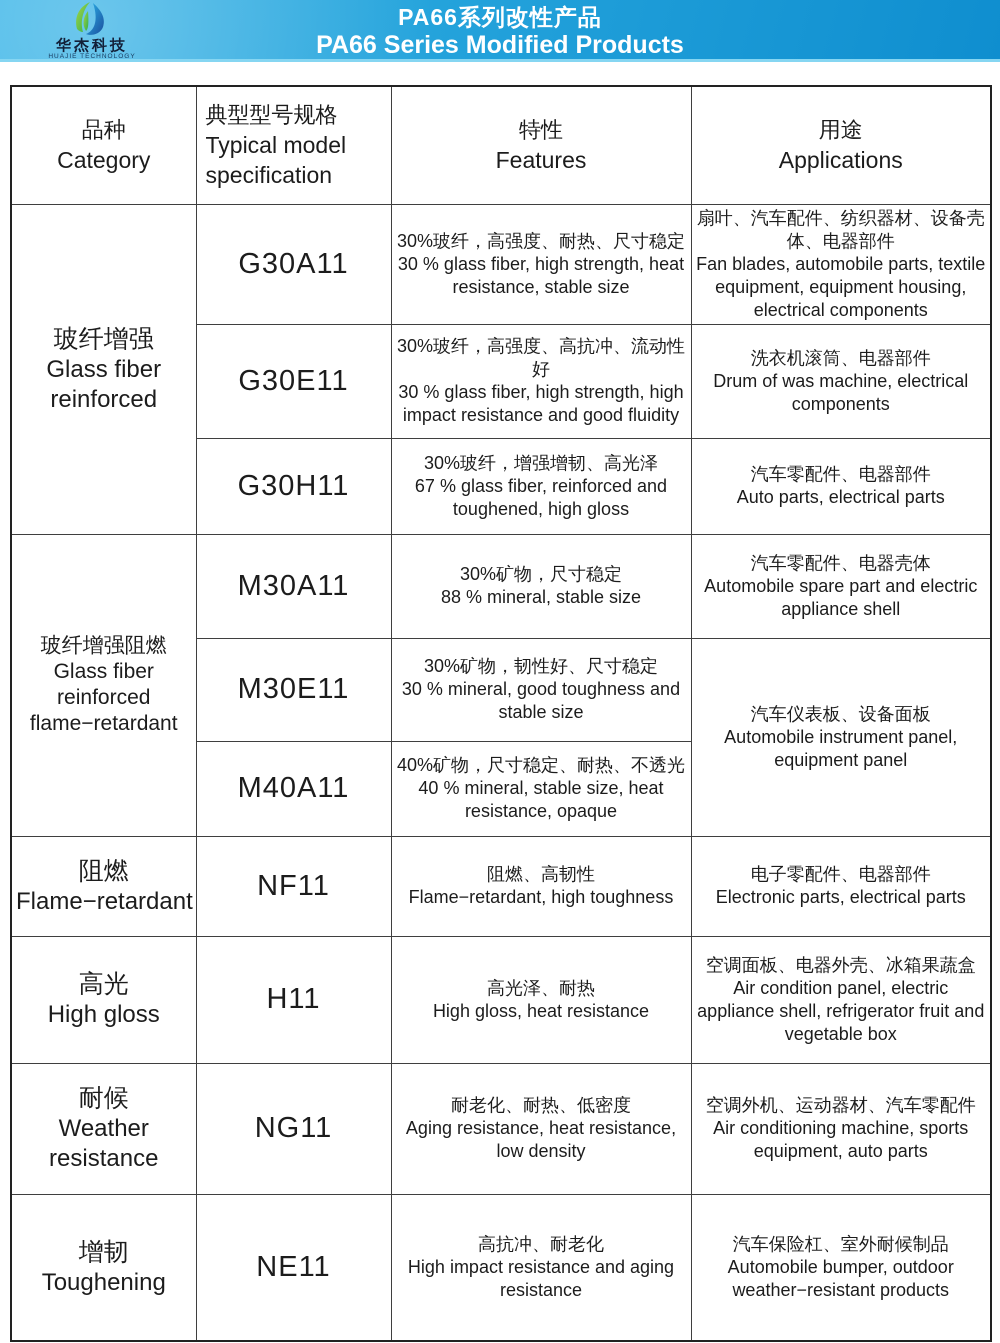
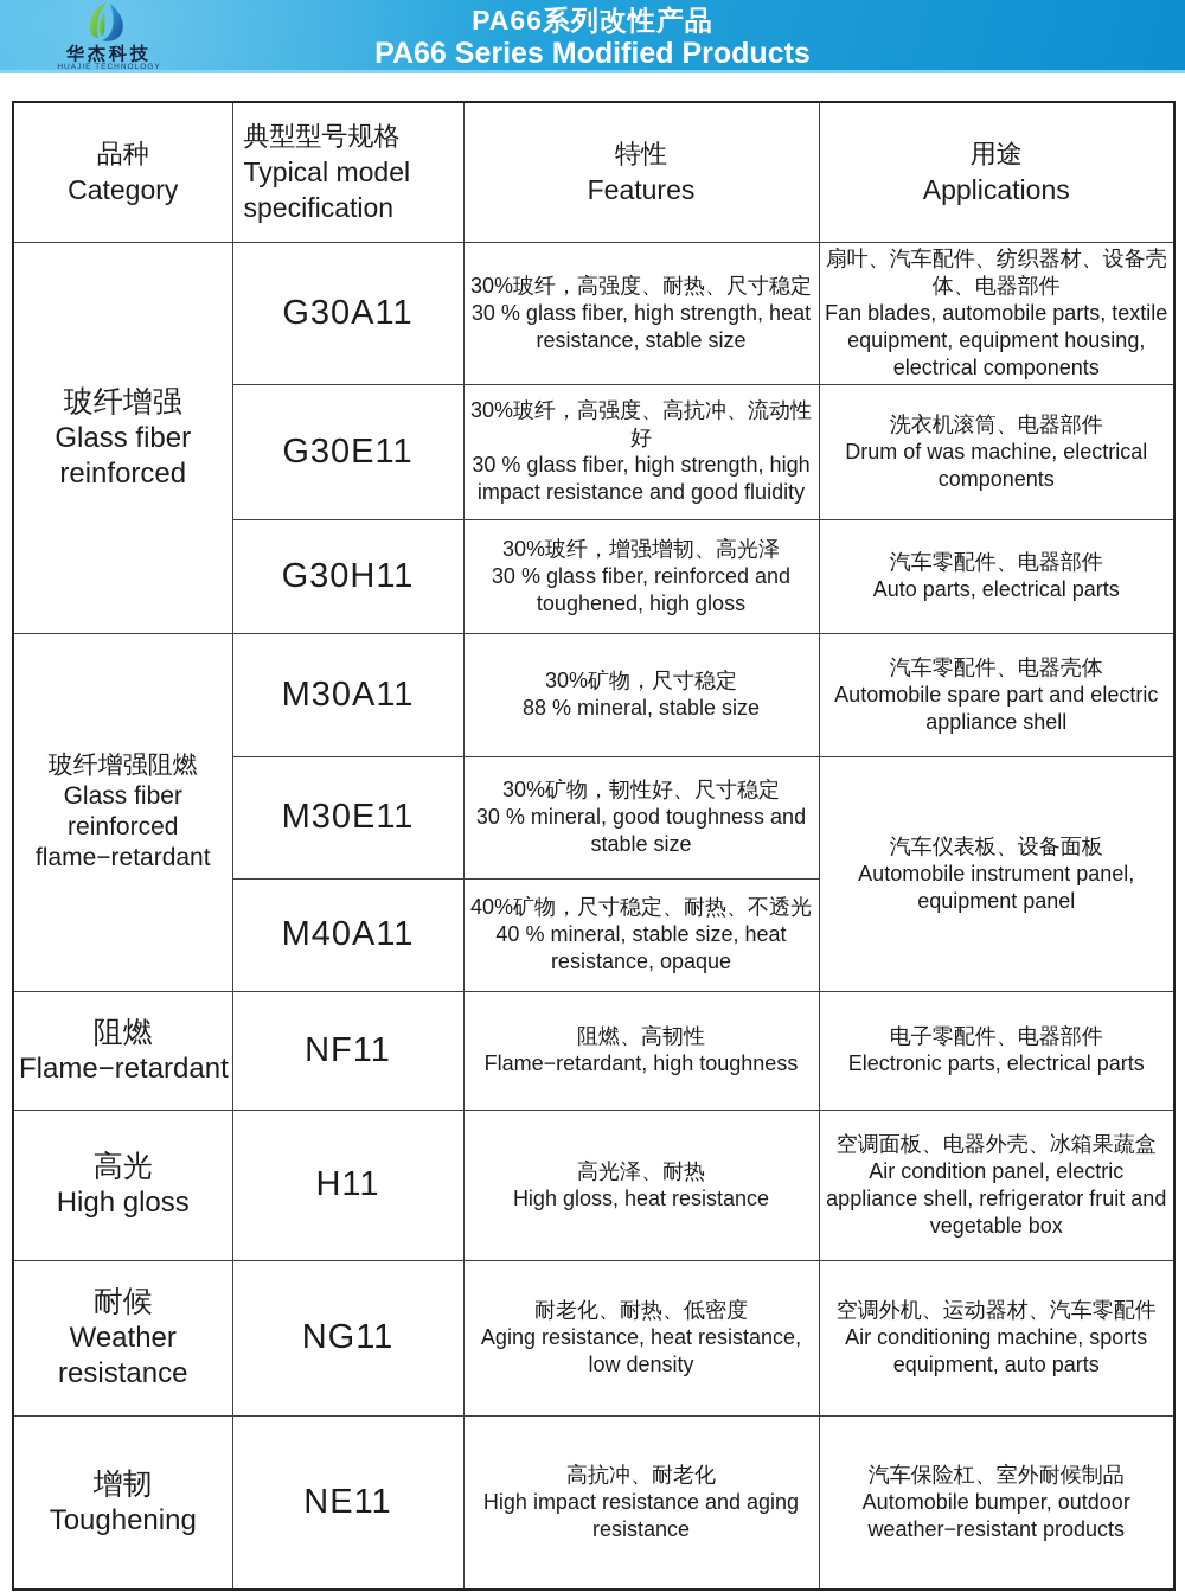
  华杰科技
  PA66系列改性产品
  PA66 Series Modified Products
  品种 Category	典型型号规格 Typical model specification	特性 Features	用途 Applications
  玻纤增强 Glass fiber reinforced	G30A11	30%玻纤，高强度、耐热、尺寸稳定 30 % glass fiber, high strength, heat resistance, stable size	扇叶、汽车配件、纺织器材、设备壳体、电器部件 Fan blades, automobile parts, textile equipment, equipment housing, electrical components
  G30E11	30%玻纤，高强度、高抗冲、流动性好 30 % glass fiber, high strength, high impact resistance and good fluidity	洗衣机滚筒、电器部件 Drum of was machine, electrical components
- G30H11	30%玻纤，增强增韧、高光泽 67 % glass fiber, reinforced and toughened, high gloss	汽车零配件、电器部件 Auto parts, electrical parts
+ G30H11	30%玻纤，增强增韧、高光泽 30 % glass fiber, reinforced and toughened, high gloss	汽车零配件、电器部件 Auto parts, electrical parts
  玻纤增强阻燃 Glass fiber reinforced flame−retardant	M30A11	30%矿物，尺寸稳定 88 % mineral, stable size	汽车零配件、电器壳体 Automobile spare part and electric appliance shell
  M30E11	30%矿物，韧性好、尺寸稳定 30 % mineral, good toughness and stable size	汽车仪表板、设备面板 Automobile instrument panel, equipment panel
  M40A11	40%矿物，尺寸稳定、耐热、不透光 40 % mineral, stable size, heat resistance, opaque
  阻燃 Flame−retardant	NF11	阻燃、高韧性 Flame−retardant, high toughness	电子零配件、电器部件 Electronic parts, electrical parts
  高光 High gloss	H11	高光泽、耐热 High gloss, heat resistance	空调面板、电器外壳、冰箱果蔬盒 Air condition panel, electric appliance shell, refrigerator fruit and vegetable box
  耐候 Weather resistance	NG11	耐老化、耐热、低密度 Aging resistance, heat resistance, low density	空调外机、运动器材、汽车零配件 Air conditioning machine, sports equipment, auto parts
  增韧 Toughening	NE11	高抗冲、耐老化 High impact resistance and aging resistance	汽车保险杠、室外耐候制品 Automobile bumper, outdoor weather−resistant products
